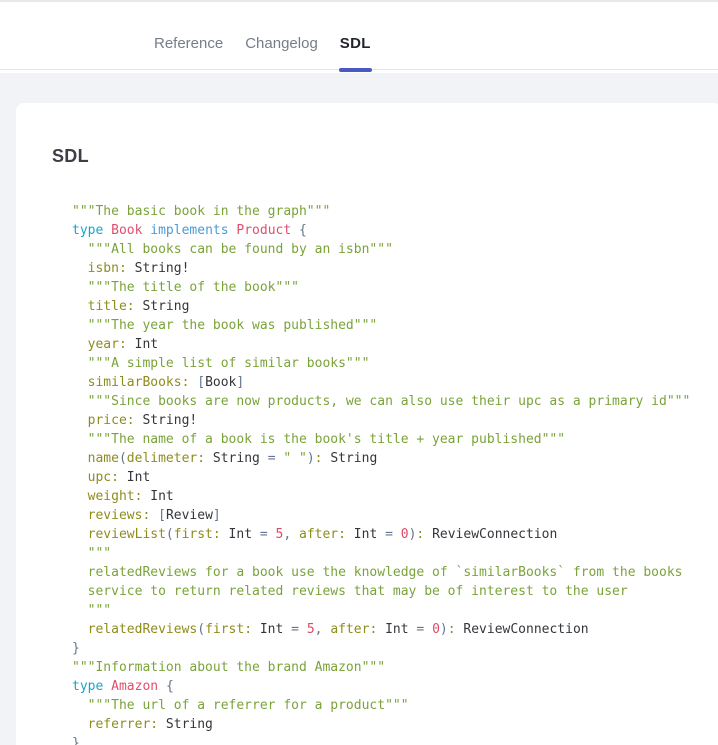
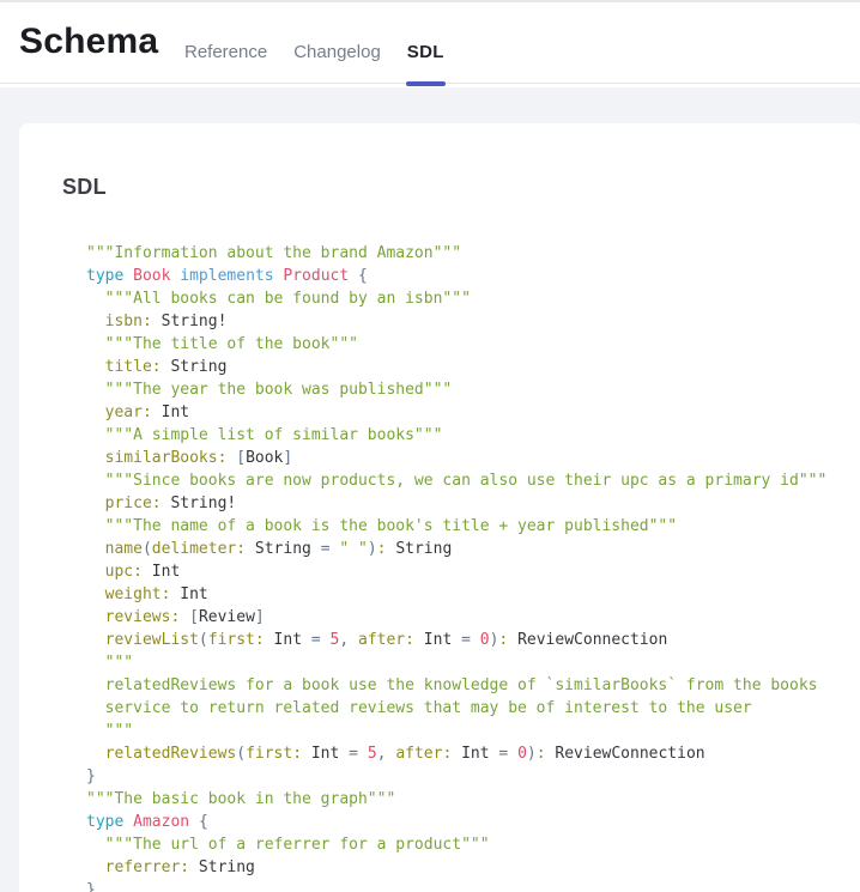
+ Schema
  Reference
  Changelog
  SDL
  SDL
- """The basic book in the graph"""
+ """Information about the brand Amazon"""
  type Book implements Product {
  """All books can be found by an isbn"""
  isbn: String!
  """The title of the book"""
  title: String
  """The year the book was published"""
  year: Int
  """A simple list of similar books"""
  similarBooks: [Book]
  """Since books are now products, we can also use their upc as a primary id"""
  price: String!
  """The name of a book is the book's title + year published"""
  name(delimeter: String = " "): String
  upc: Int
  weight: Int
  reviews: [Review]
  reviewList(first: Int = 5, after: Int = 0): ReviewConnection
  """
  relatedReviews for a book use the knowledge of `similarBooks` from the books
  service to return related reviews that may be of interest to the user
  """
  relatedReviews(first: Int = 5, after: Int = 0): ReviewConnection
  }
- """Information about the brand Amazon"""
+ """The basic book in the graph"""
  type Amazon {
  """The url of a referrer for a product"""
  referrer: String
  }
